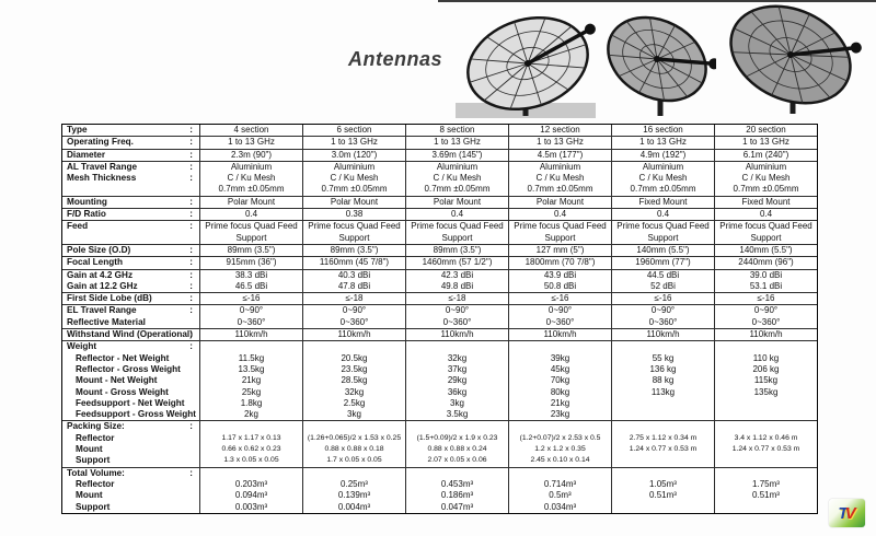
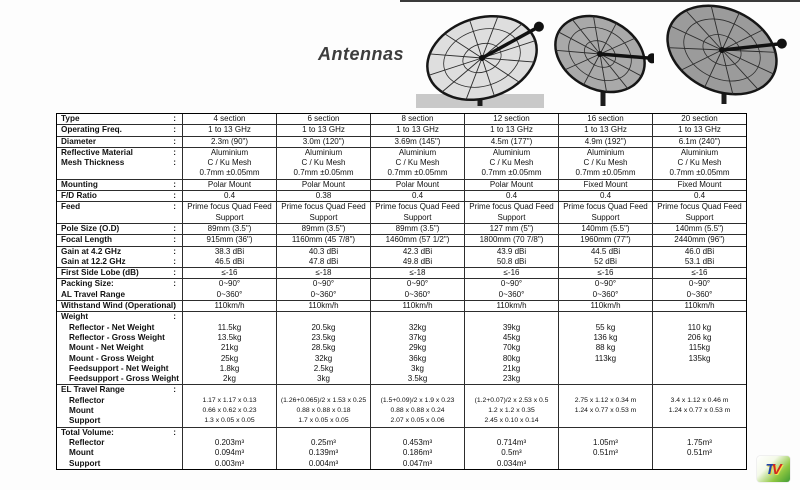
  Antennas
  Type
  :
  4 section
  6 section
  8 section
  12 section
  16 section
  20 section
  Operating Freq.
  :
  1 to 13 GHz
  1 to 13 GHz
  1 to 13 GHz
  1 to 13 GHz
  1 to 13 GHz
  1 to 13 GHz
  Diameter
  :
  2.3m (90")
  3.0m (120")
  3.69m (145")
  4.5m (177")
  4.9m (192")
  6.1m (240")
- AL Travel Range
+ Reflective Material
  :
  Aluminium
  Aluminium
  Aluminium
  Aluminium
  Aluminium
  Aluminium
  Mesh Thickness
  :
  C / Ku Mesh
  C / Ku Mesh
  C / Ku Mesh
  C / Ku Mesh
  C / Ku Mesh
  C / Ku Mesh
  0.7mm ±0.05mm
  0.7mm ±0.05mm
  0.7mm ±0.05mm
  0.7mm ±0.05mm
  0.7mm ±0.05mm
  0.7mm ±0.05mm
  Mounting
  :
  Polar Mount
  Polar Mount
  Polar Mount
  Polar Mount
  Fixed Mount
  Fixed Mount
  F/D Ratio
  :
  0.4
  0.38
  0.4
  0.4
  0.4
  0.4
  Feed
  :
  Prime focus Quad Feed
  Prime focus Quad Feed
  Prime focus Quad Feed
  Prime focus Quad Feed
  Prime focus Quad Feed
  Prime focus Quad Feed
  Support
  Support
  Support
  Support
  Support
  Support
  Pole Size (O.D)
  :
  89mm (3.5")
  89mm (3.5")
  89mm (3.5")
  127 mm (5")
  140mm (5.5")
  140mm (5.5")
  Focal Length
  :
  915mm (36")
  1160mm (45 7/8")
  1460mm (57 1/2")
  1800mm (70 7/8")
  1960mm (77")
  2440mm (96")
  Gain at 4.2 GHz
  :
  38.3 dBi
  40.3 dBi
  42.3 dBi
  43.9 dBi
  44.5 dBi
- 39.0 dBi
+ 46.0 dBi
  Gain at 12.2 GHz
  :
  46.5 dBi
  47.8 dBi
  49.8 dBi
  50.8 dBi
  52 dBi
  53.1 dBi
  First Side Lobe (dB)
  :
  ≤-16
  ≤-18
  ≤-18
  ≤-16
  ≤-16
  ≤-16
- EL Travel Range
+ Packing Size:
  :
  0~90°
  0~90°
  0~90°
  0~90°
  0~90°
  0~90°
- Reflective Material
+ AL Travel Range
  0~360°
  0~360°
  0~360°
  0~360°
  0~360°
  0~360°
  Withstand Wind (Operational)
  :
  110km/h
  110km/h
  110km/h
  110km/h
  110km/h
  110km/h
  Weight
  :
  Reflector - Net Weight
  11.5kg
  20.5kg
  32kg
  39kg
  55 kg
  110 kg
  Reflector - Gross Weight
  13.5kg
  23.5kg
  37kg
  45kg
  136 kg
  206 kg
  Mount - Net Weight
  21kg
  28.5kg
  29kg
  70kg
  88 kg
  115kg
  Mount - Gross Weight
  25kg
  32kg
  36kg
  80kg
  113kg
  135kg
  Feedsupport - Net Weight
  1.8kg
  2.5kg
  3kg
  21kg
  Feedsupport - Gross Weight
  2kg
  3kg
  3.5kg
  23kg
- Packing Size:
+ EL Travel Range
  :
  Reflector
  Mount
  Support
  Total Volume:
  :
  Reflector
  0.203m³
  0.25m³
  0.453m³
  0.714m³
  1.05m³
  1.75m³
  Mount
  0.094m³
  0.139m³
  0.186m³
  0.5m³
  0.51m³
  0.51m³
  Support
  0.003m³
  0.004m³
  0.047m³
  0.034m³
  T
  V
